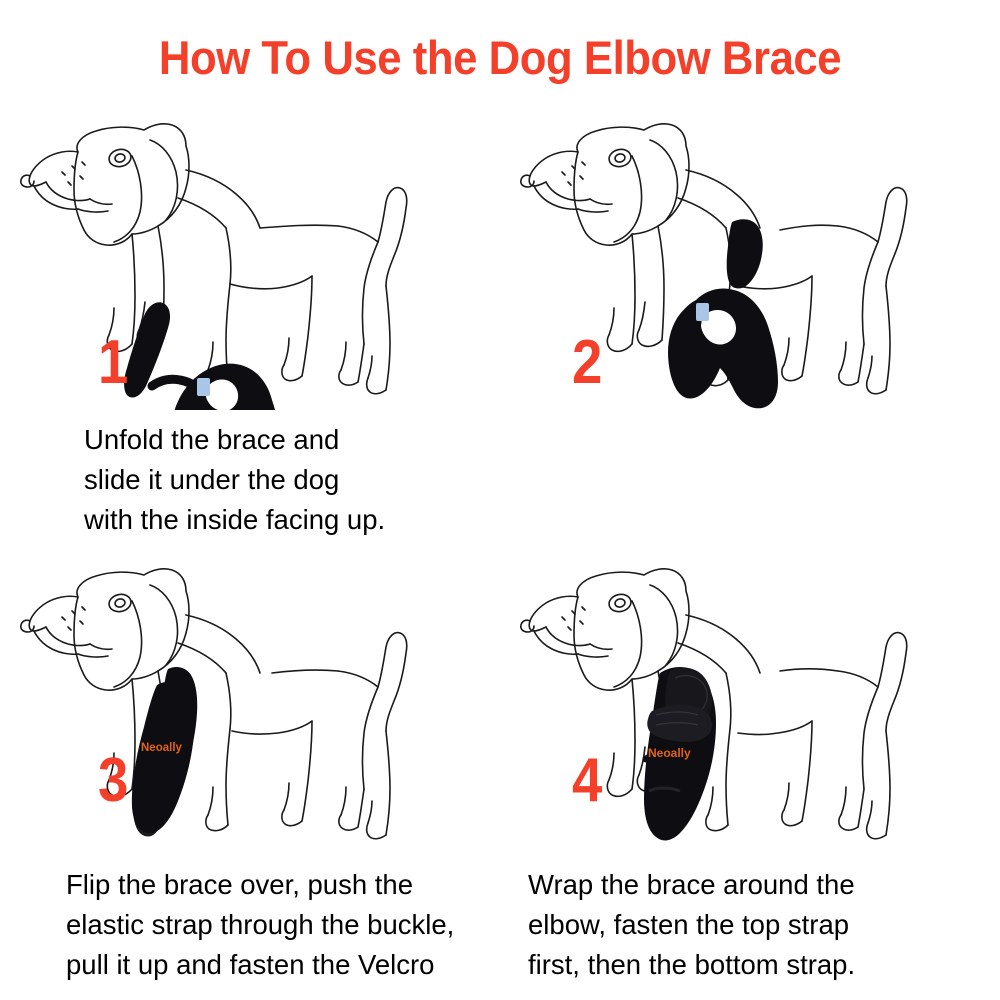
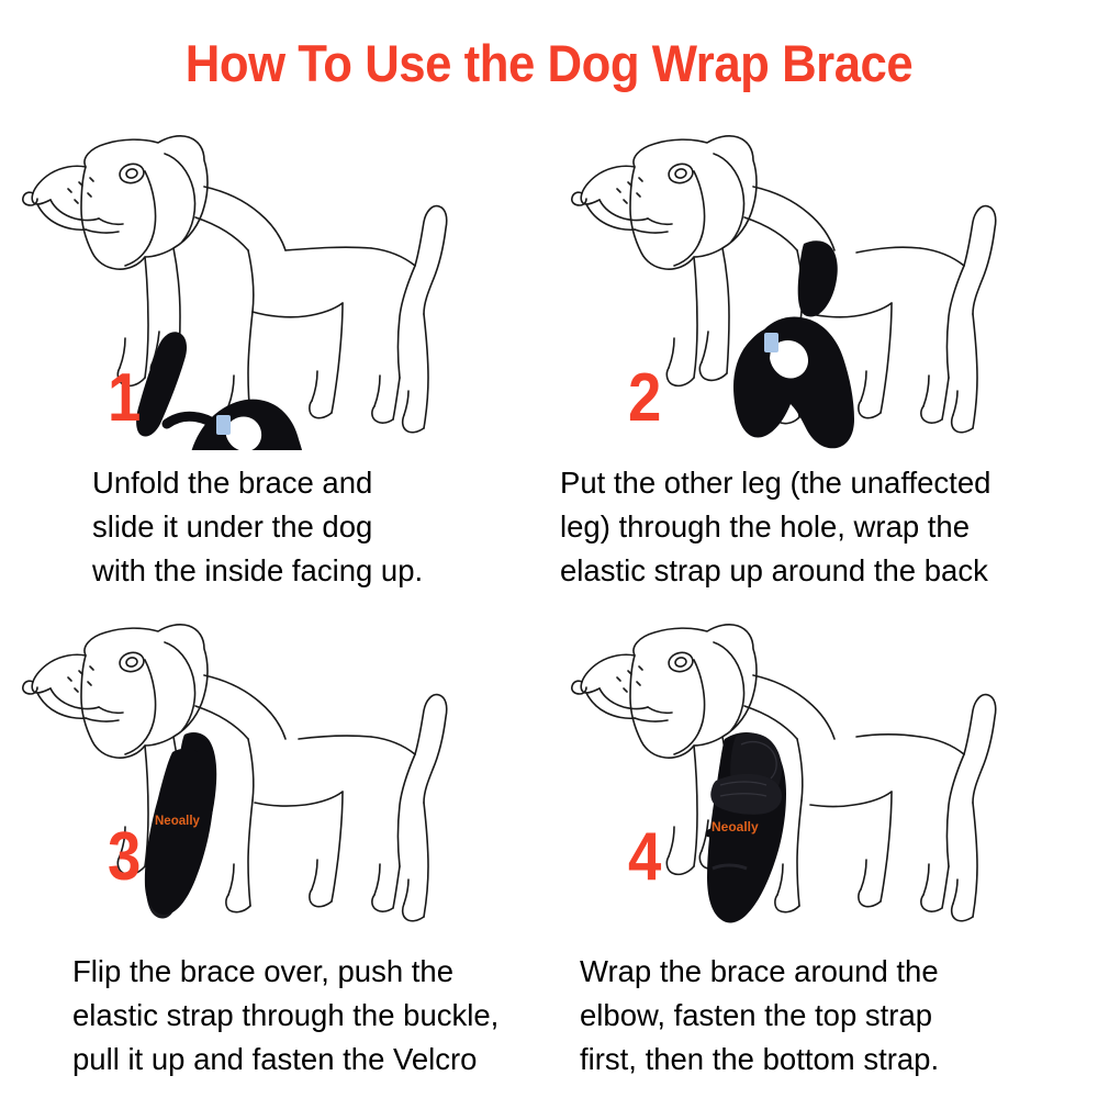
- How To Use the Dog Elbow Brace
+ How To Use the Dog Wrap Brace
  1
  Unfold the brace and
  slide it under the dog
  with the inside facing up.
  2
+ Put the other leg (the unaffected
+ leg) through the hole, wrap the
+ elastic strap up around the back
  Neoally
  3
  Flip the brace over, push the
  elastic strap through the buckle,
  pull it up and fasten the Velcro
  Neoally
  4
  Wrap the brace around the
  elbow, fasten the top strap
  first, then the bottom strap.
